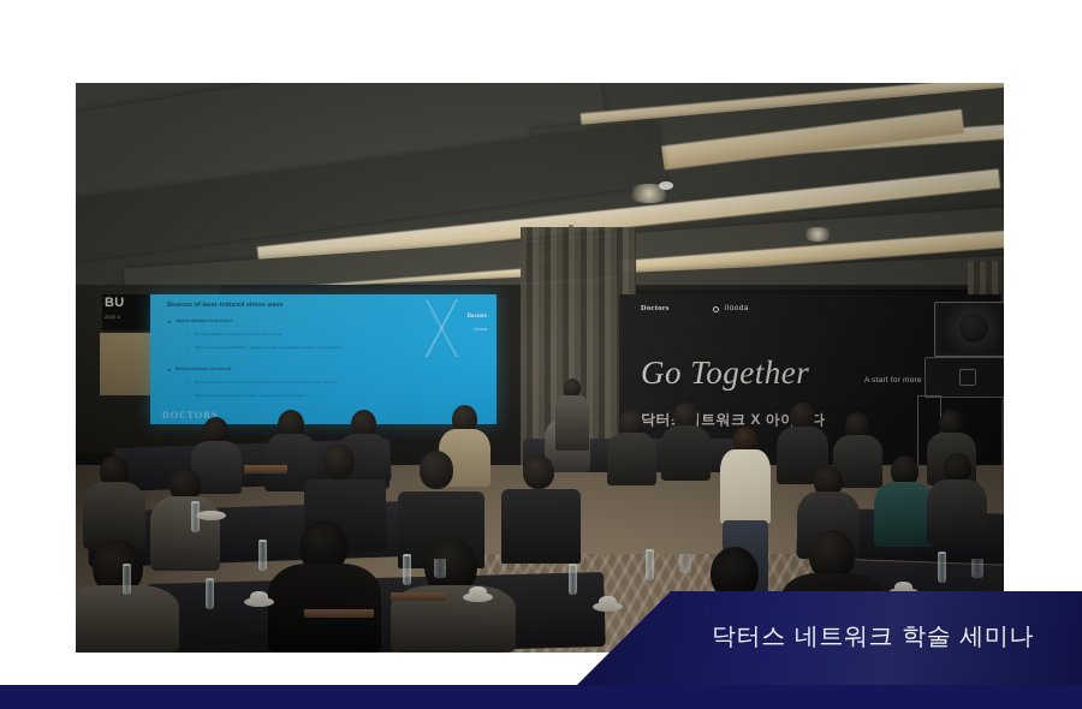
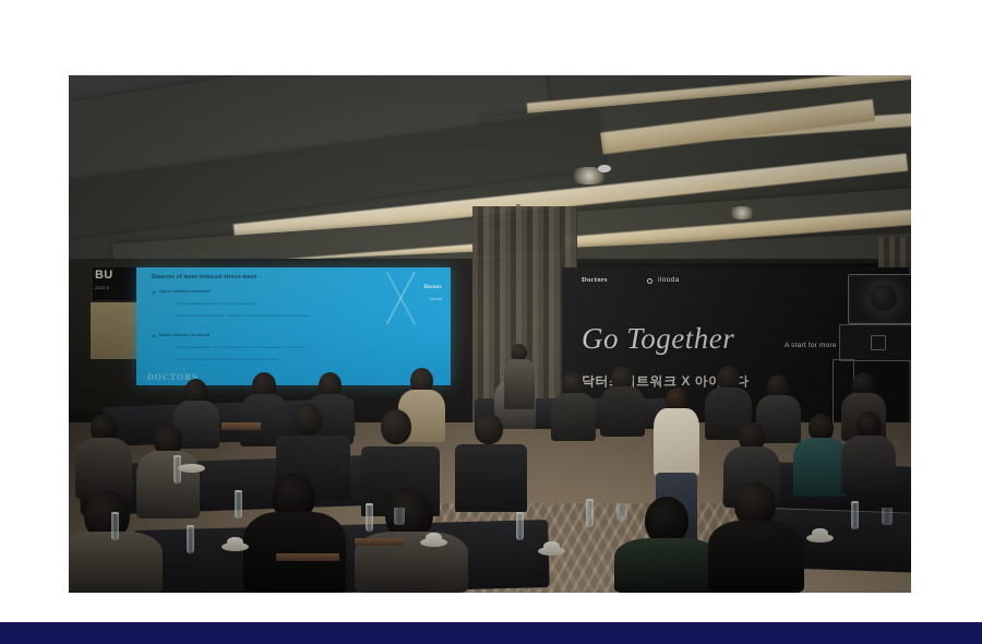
- 닥터스 네트워크 학술 세미나
